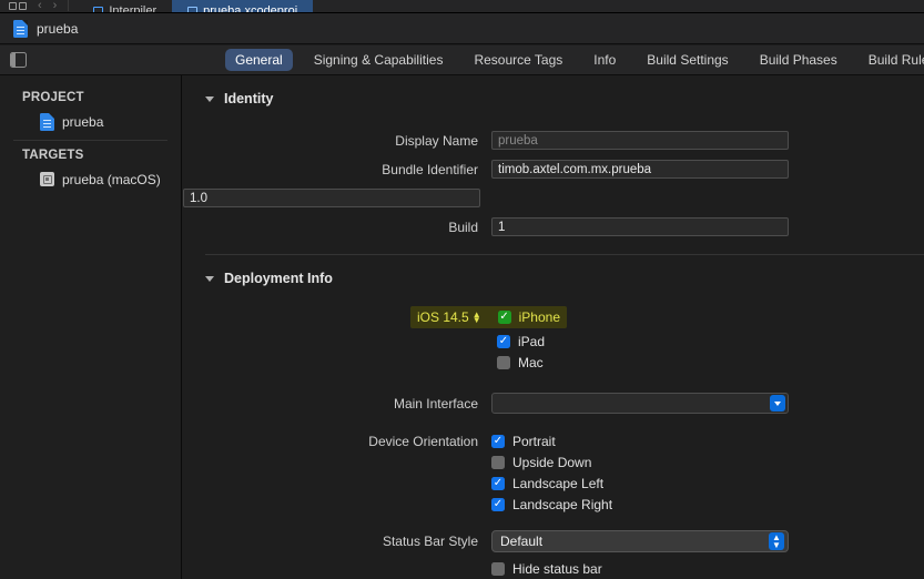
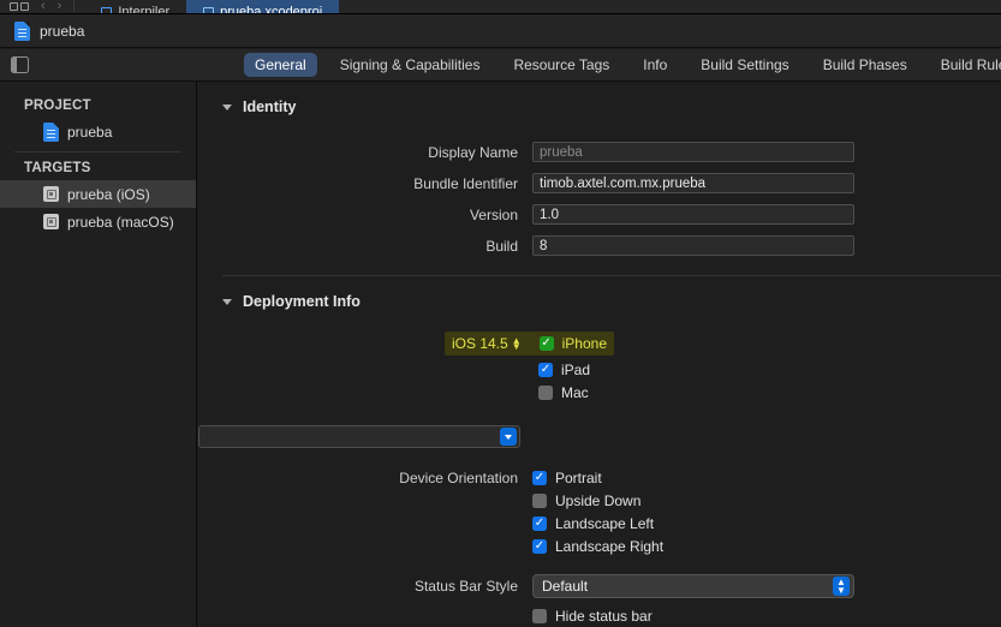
  ‹
  ›
  Interpiler
  prueba.xcodeproj
  prueba
  General
  Signing & Capabilities
  Resource Tags
  Info
  Build Settings
  Build Phases
  Build Rul
  PROJECT
  prueba
  TARGETS
+ prueba (iOS)
  prueba (macOS)
  Identity
  Display Name
  prueba
  Bundle Identifier
  timob.axtel.com.mx.prueba
+ Version
  1.0
  Build
- 1
+ 8
  Deployment Info
  iOS 14.5
  ▲
  ▼
  ✓
  iPhone
  ✓
  iPad
  Mac
- Main Interface
  Device Orientation
  ✓
  Portrait
  Upside Down
  ✓
  Landscape Left
  ✓
  Landscape Right
  Status Bar Style
  Default
  ▲
  ▼
  Hide status bar
